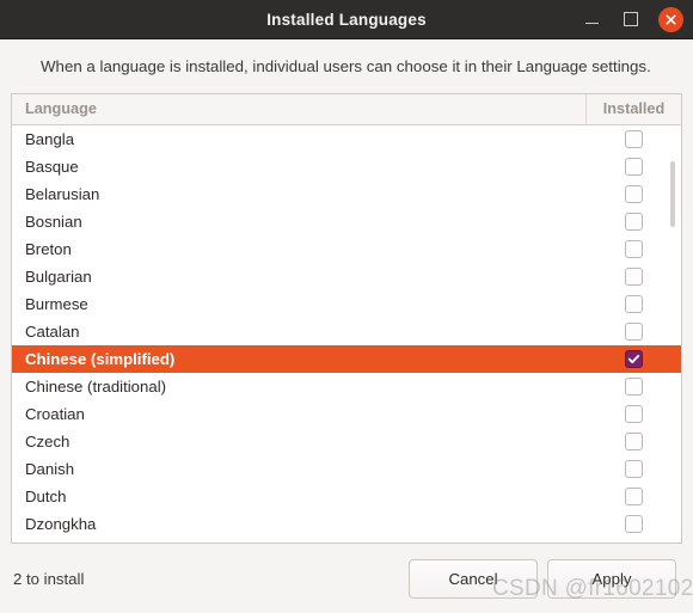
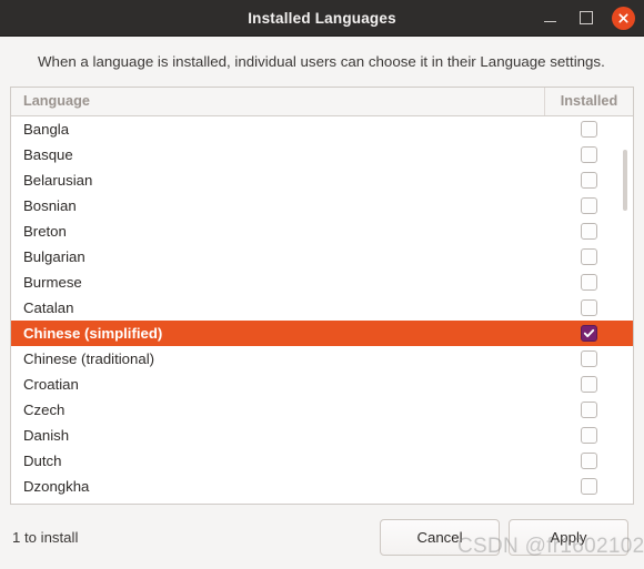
  Installed Languages
  When a language is installed, individual users can choose it in their Language settings.
  Language
  Installed
  Bangla
  Basque
  Belarusian
  Bosnian
  Breton
  Bulgarian
  Burmese
  Catalan
  Chinese (simplified)
  Chinese (traditional)
  Croatian
  Czech
  Danish
  Dutch
  Dzongkha
- 2 to install
+ 1 to install
  Cancel
  Apply
  CSDN @fr1602102
